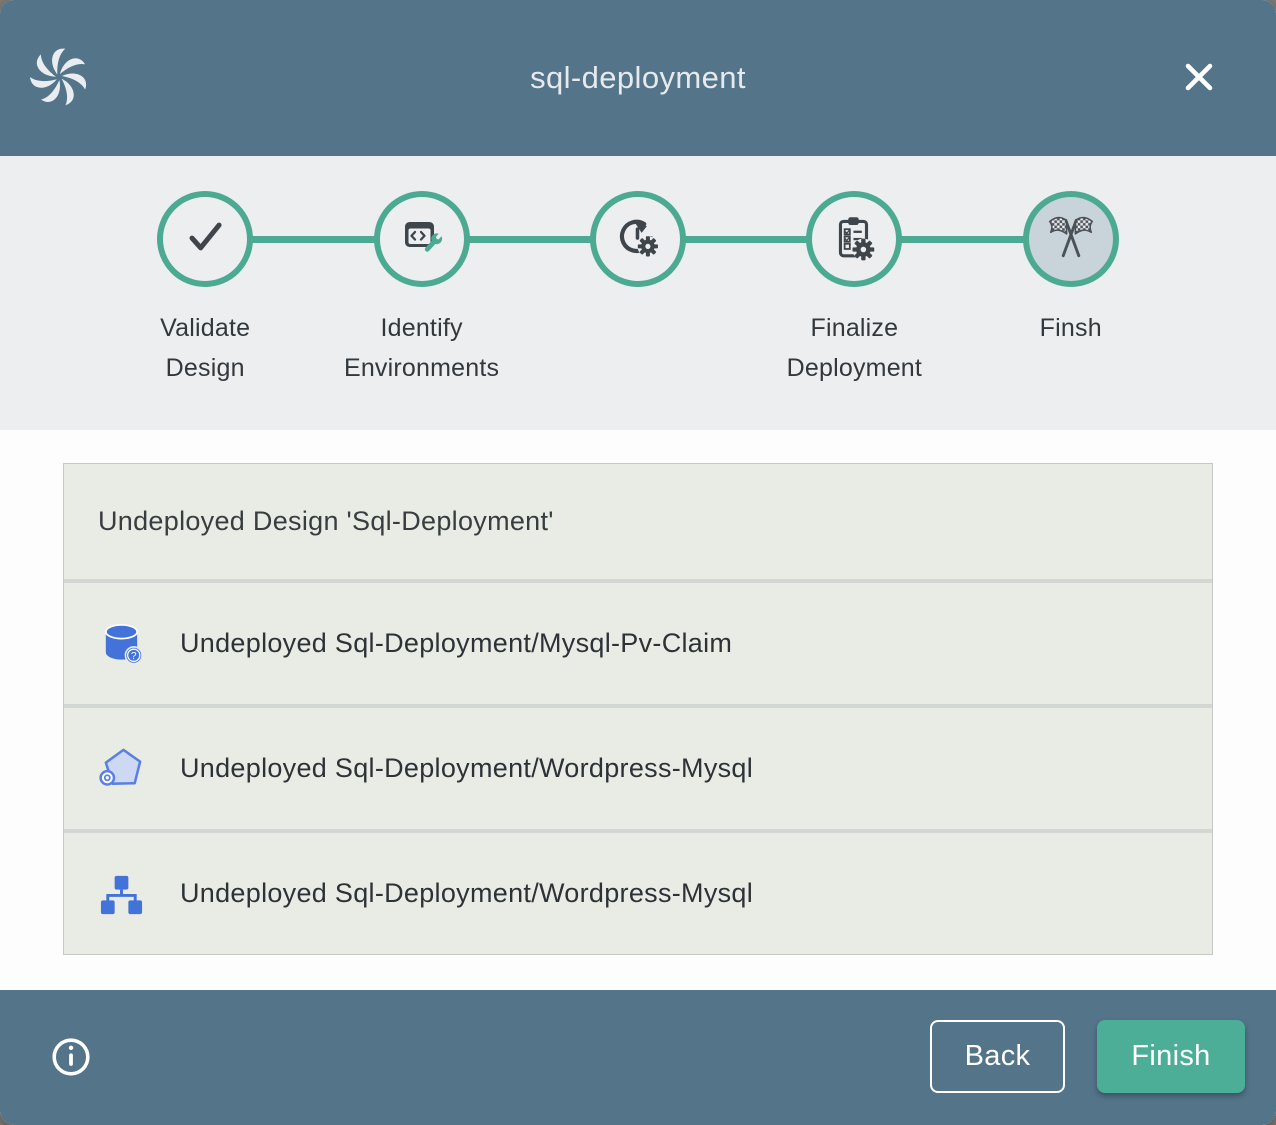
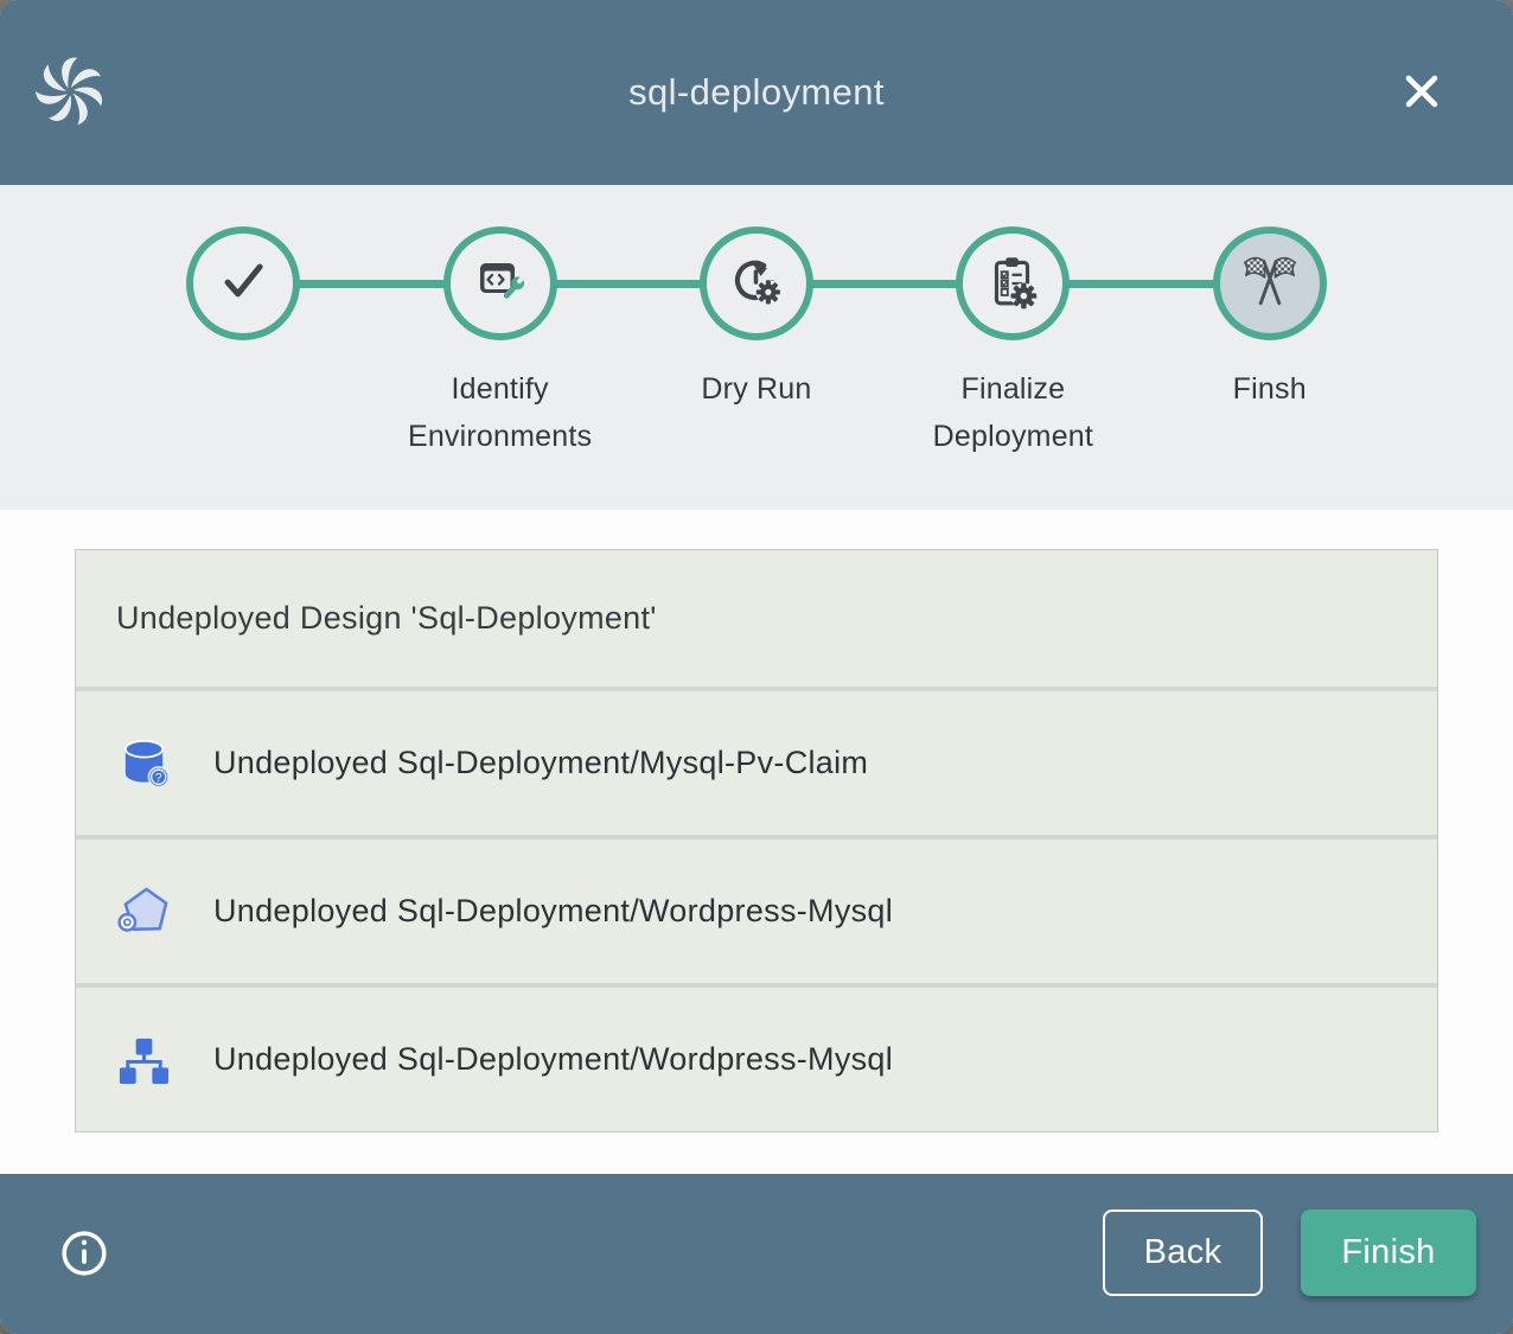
  sql-deployment
- Validate Design
  Identify Environments
+ Dry Run
  Finalize Deployment
  Finsh
  Undeployed Design 'Sql-Deployment'
  ?
  Undeployed Sql-Deployment/Mysql-Pv-Claim
  Undeployed Sql-Deployment/Wordpress-Mysql
  Undeployed Sql-Deployment/Wordpress-Mysql
  Back
  Finish
